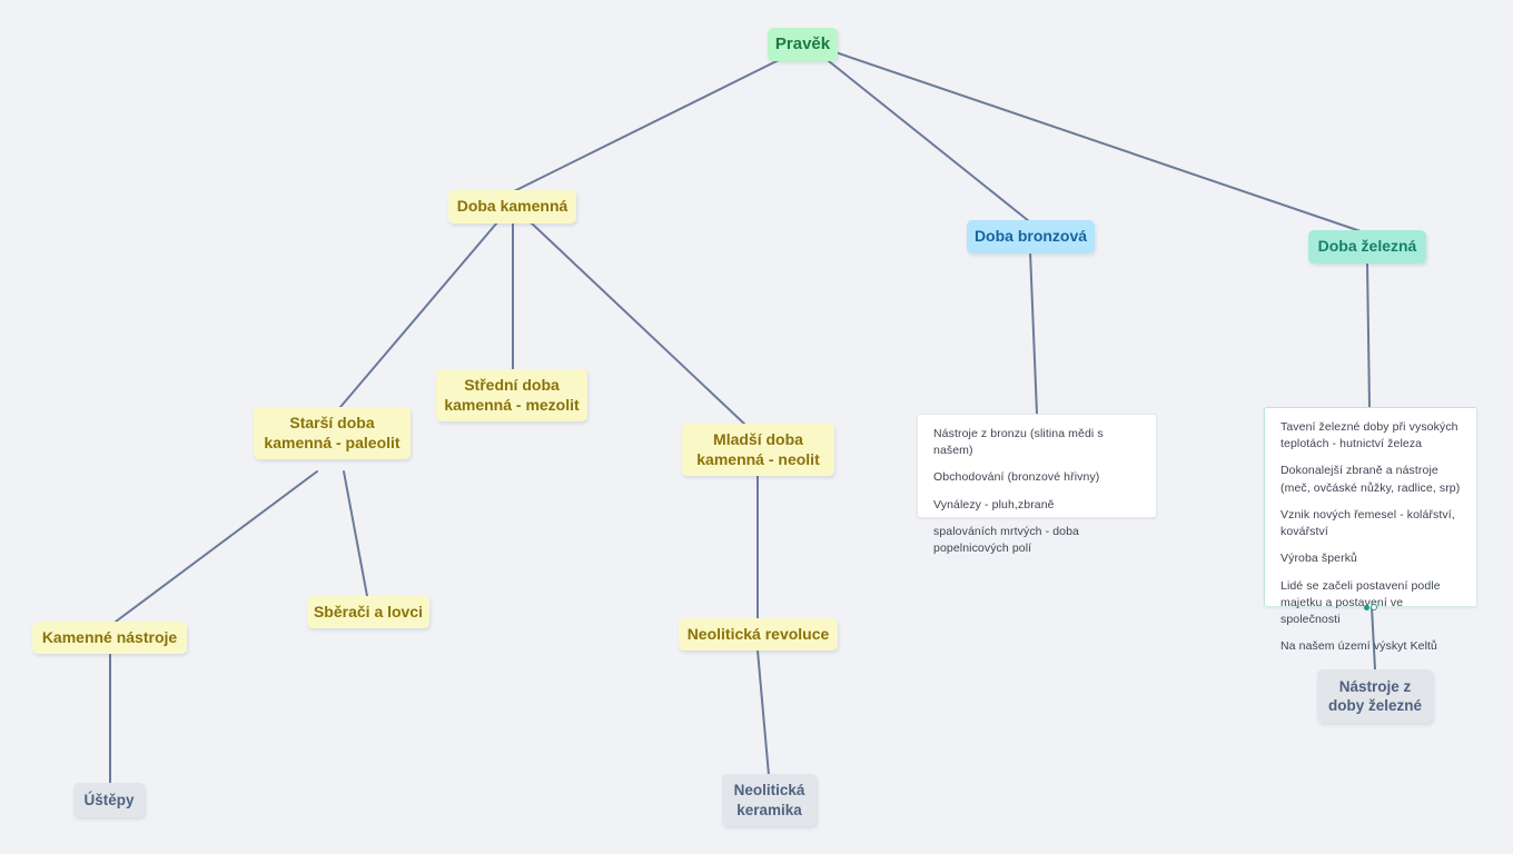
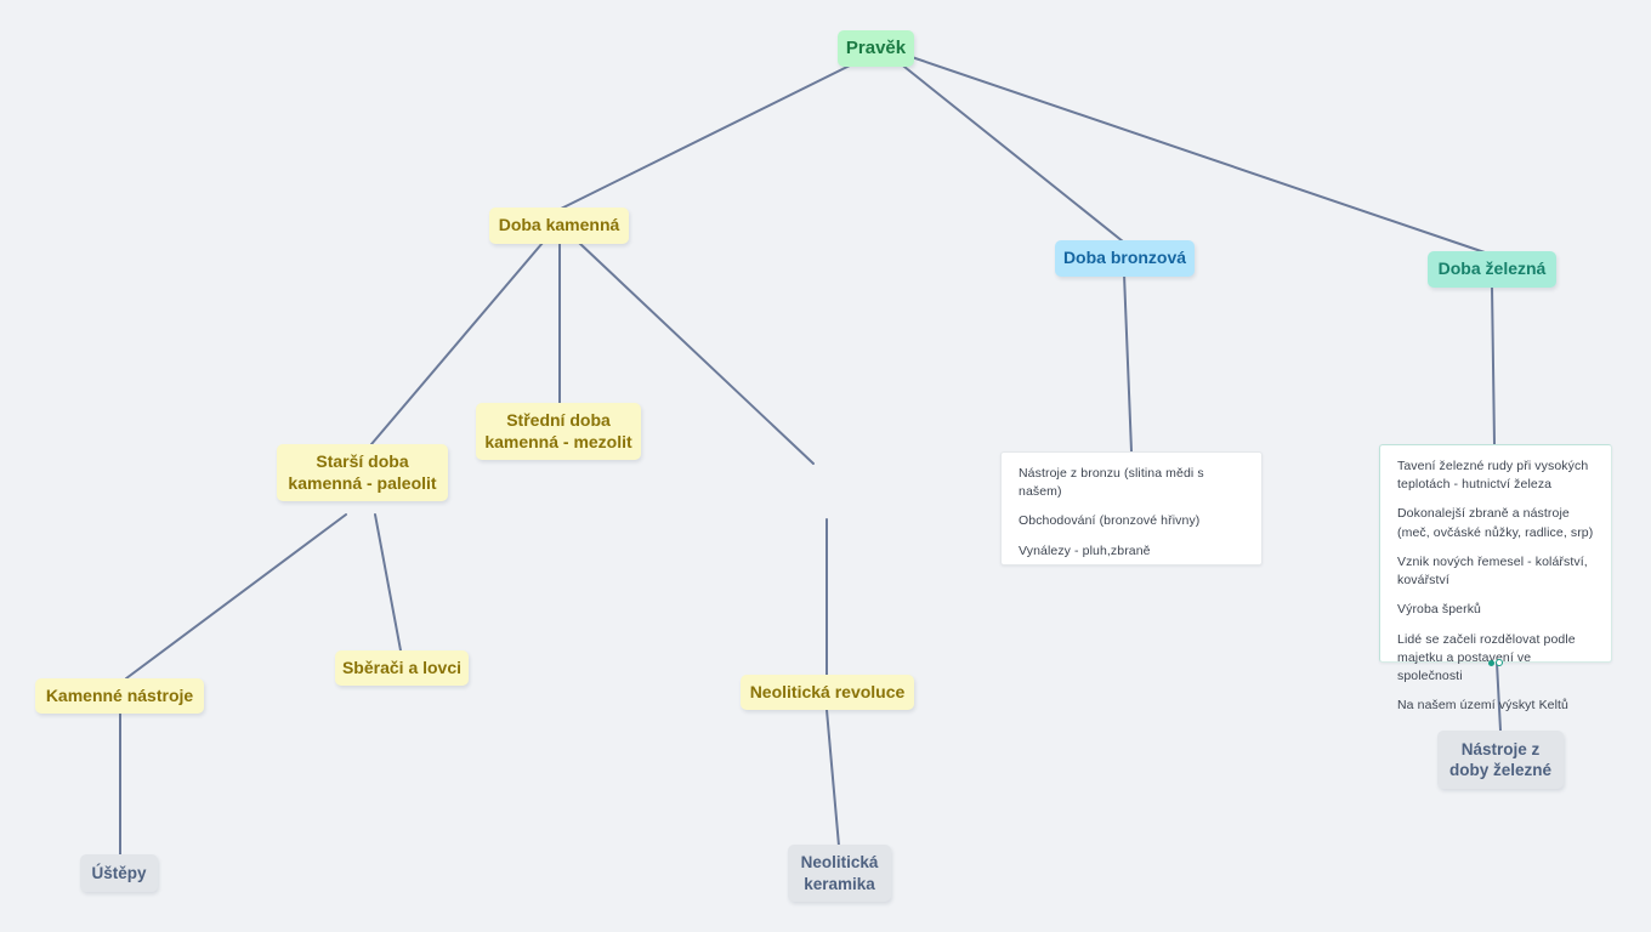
  Pravěk
  Doba kamenná
  Doba bronzová
  Doba železná
  Starší doba
  kamenná - paleolit
  Střední doba
  kamenná - mezolit
- Mladší doba
- kamenná - neolit
  Kamenné nástroje
  Sběrači a lovci
  Neolitická revoluce
  Úštěpy
  Neolitická
  keramika
  Nástroje z
  doby železné
  Nástroje z bronzu (slitina mědi s našem)
  Obchodování (bronzové hřivny)
  Vynálezy - pluh,zbraně
- spalováních mrtvých - doba popelnicových polí
- Tavení železné doby při vysokých teplotách - hutnictví železa
+ Tavení železné rudy při vysokých teplotách - hutnictví železa
  Dokonalejší zbraně a nástroje (meč, ovčáské nůžky, radlice, srp)
  Vznik nových řemesel - kolářství, kovářství
  Výroba šperků
- Lidé se začeli postavení podle majetku a postavení ve společnosti
+ Lidé se začeli rozdělovat podle majetku a postavení ve společnosti
  Na našem území výskyt Keltů
